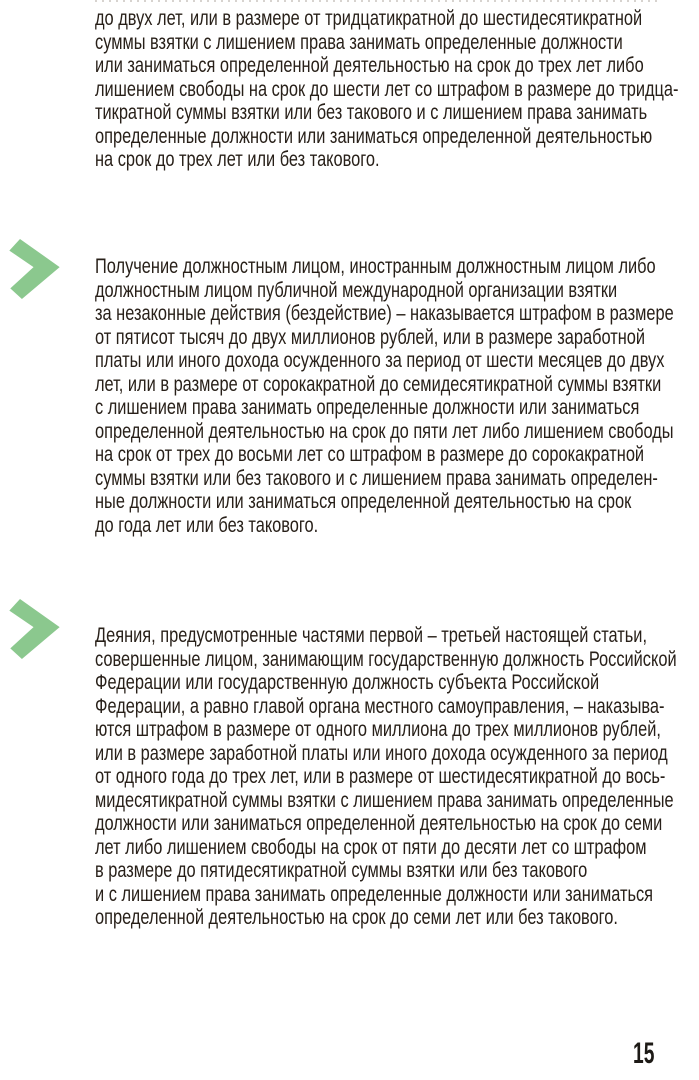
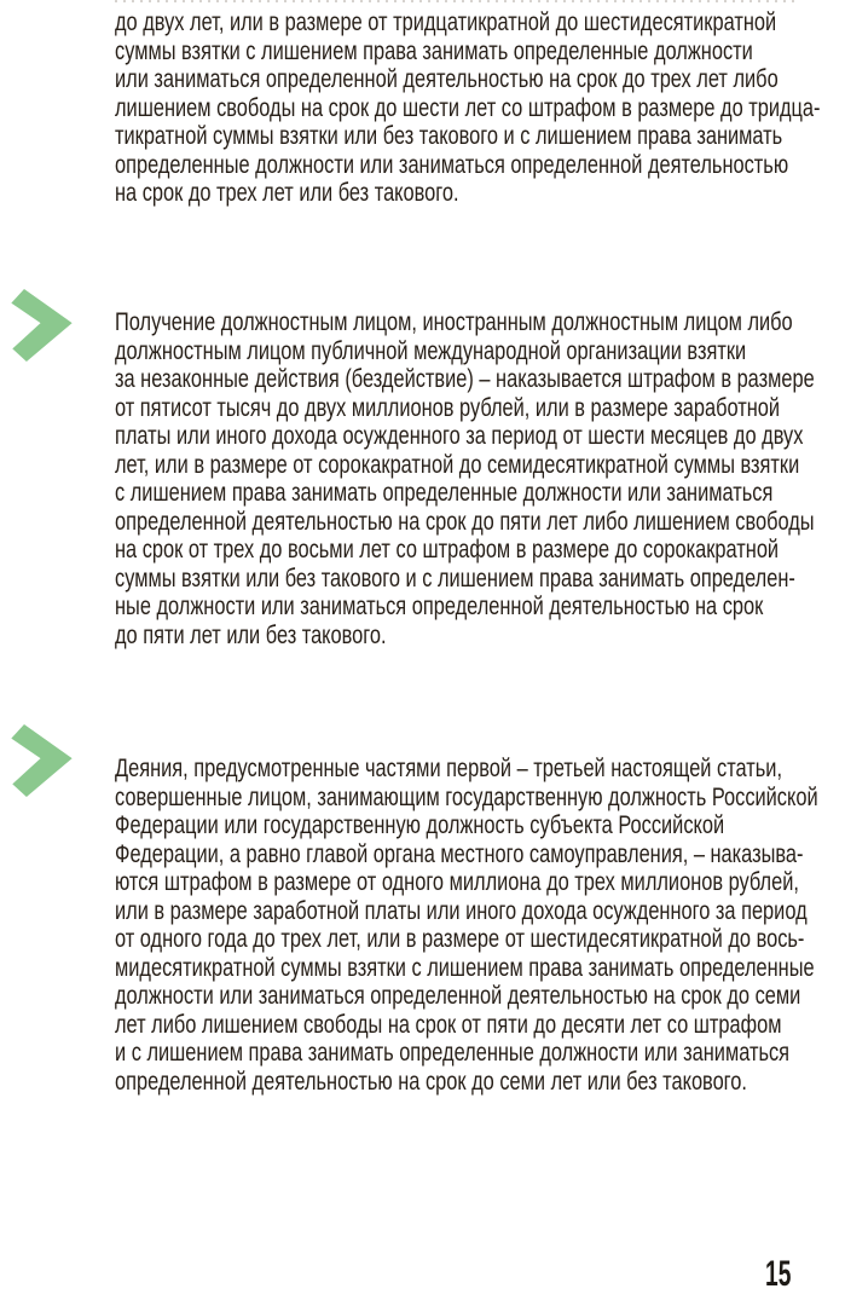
  до двух лет, или в размере от тридцатикратной до шестидесятикратной
  суммы взятки с лишением права занимать определенные должности
  или заниматься определенной деятельностью на срок до трех лет либо
  лишением свободы на срок до шести лет со штрафом в размере до тридца-
  тикратной суммы взятки или без такового и с лишением права занимать
  определенные должности или заниматься определенной деятельностью
  на срок до трех лет или без такового.
  Получение должностным лицом, иностранным должностным лицом либо
  должностным лицом публичной международной организации взятки
  за незаконные действия (бездействие) – наказывается штрафом в размере
  от пятисот тысяч до двух миллионов рублей, или в размере заработной
  платы или иного дохода осужденного за период от шести месяцев до двух
  лет, или в размере от сорокакратной до семидесятикратной суммы взятки
  с лишением права занимать определенные должности или заниматься
  определенной деятельностью на срок до пяти лет либо лишением свободы
  на срок от трех до восьми лет со штрафом в размере до сорокакратной
  суммы взятки или без такового и с лишением права занимать определен-
  ные должности или заниматься определенной деятельностью на срок
- до года лет или без такового.
+ до пяти лет или без такового.
  Деяния, предусмотренные частями первой – третьей настоящей статьи,
  совершенные лицом, занимающим государственную должность Российской
  Федерации или государственную должность субъекта Российской
  Федерации, а равно главой органа местного самоуправления, – наказыва-
  ются штрафом в размере от одного миллиона до трех миллионов рублей,
  или в размере заработной платы или иного дохода осужденного за период
  от одного года до трех лет, или в размере от шестидесятикратной до вось-
  мидесятикратной суммы взятки с лишением права занимать определенные
  должности или заниматься определенной деятельностью на срок до семи
  лет либо лишением свободы на срок от пяти до десяти лет со штрафом
- в размере до пятидесятикратной суммы взятки или без такового
  и с лишением права занимать определенные должности или заниматься
  определенной деятельностью на срок до семи лет или без такового.
  15
